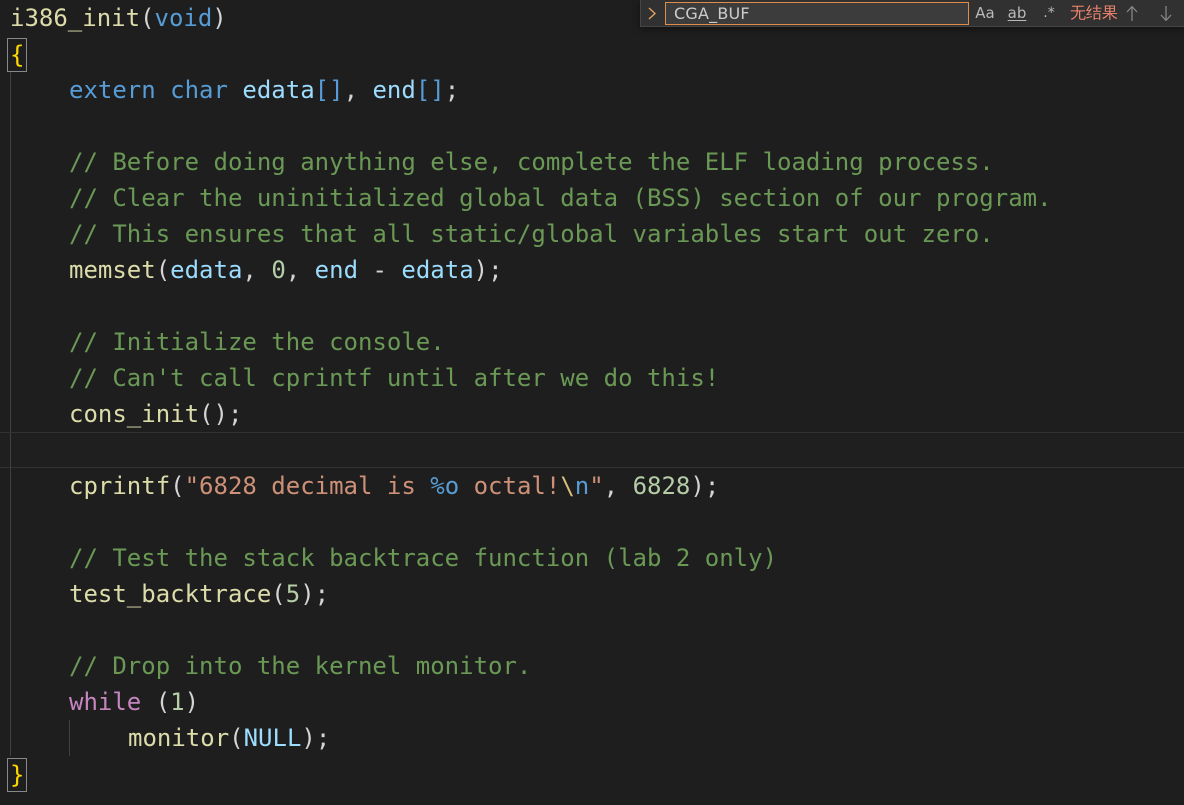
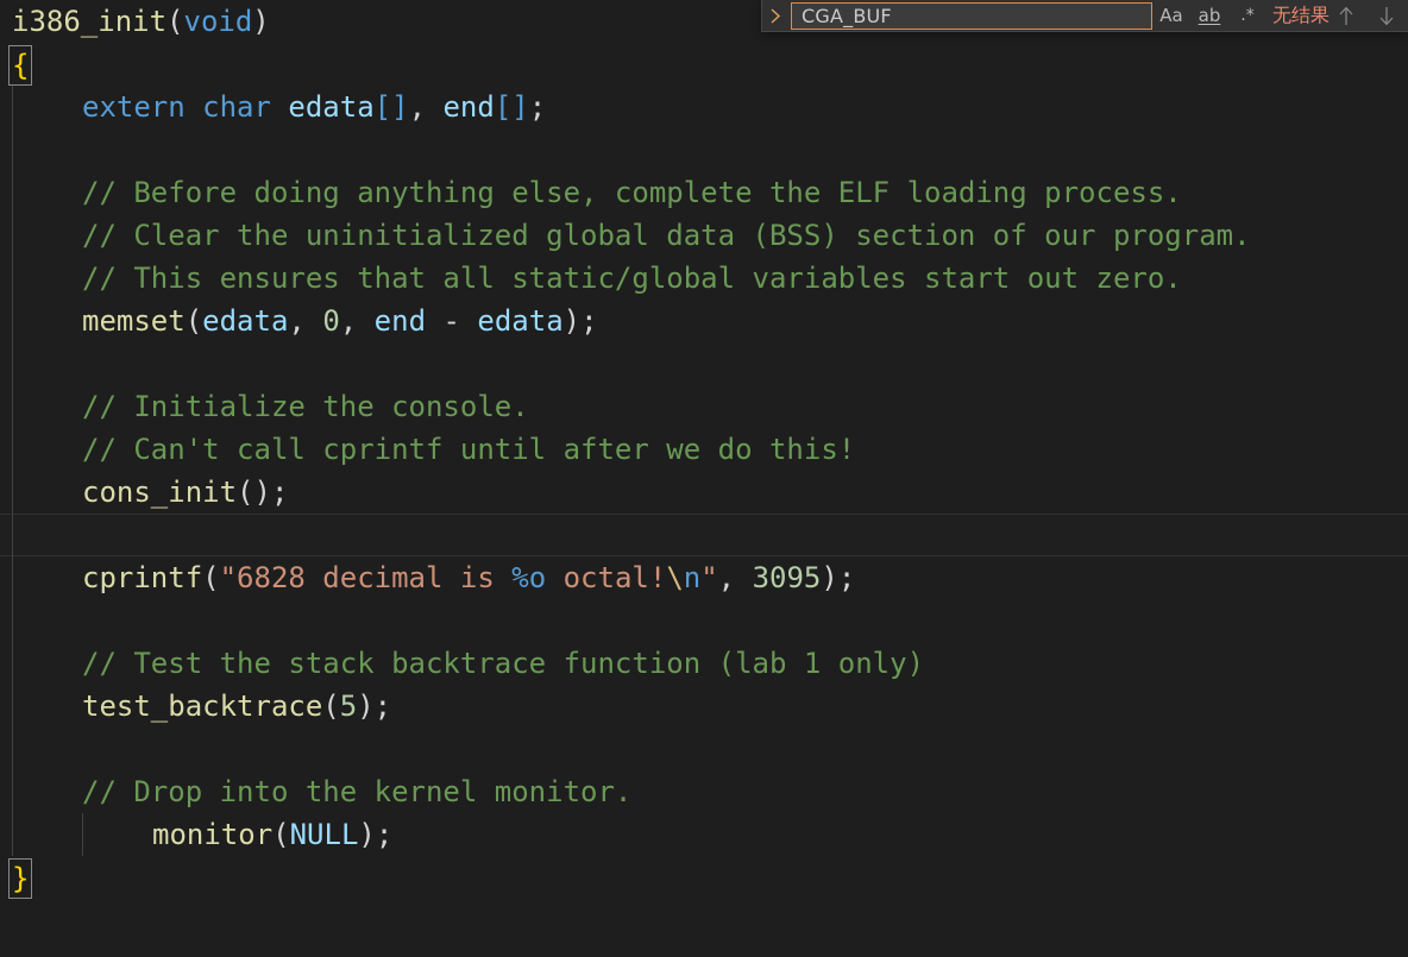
  i386_init(void)
  {
  extern char edata[], end[];
  // Before doing anything else, complete the ELF loading process.
  // Clear the uninitialized global data (BSS) section of our program.
  // This ensures that all static/global variables start out zero.
  memset(edata, 0, end - edata);
  // Initialize the console.
  // Can't call cprintf until after we do this!
  cons_init();
- cprintf("6828 decimal is %o octal!\n", 6828);
+ cprintf("6828 decimal is %o octal!\n", 3095);
- // Test the stack backtrace function (lab 2 only)
+ // Test the stack backtrace function (lab 1 only)
  test_backtrace(5);
  // Drop into the kernel monitor.
- while (1)
  monitor(NULL);
  }
  CGA_BUF
  Aa
  ab
  .*
  无结果
